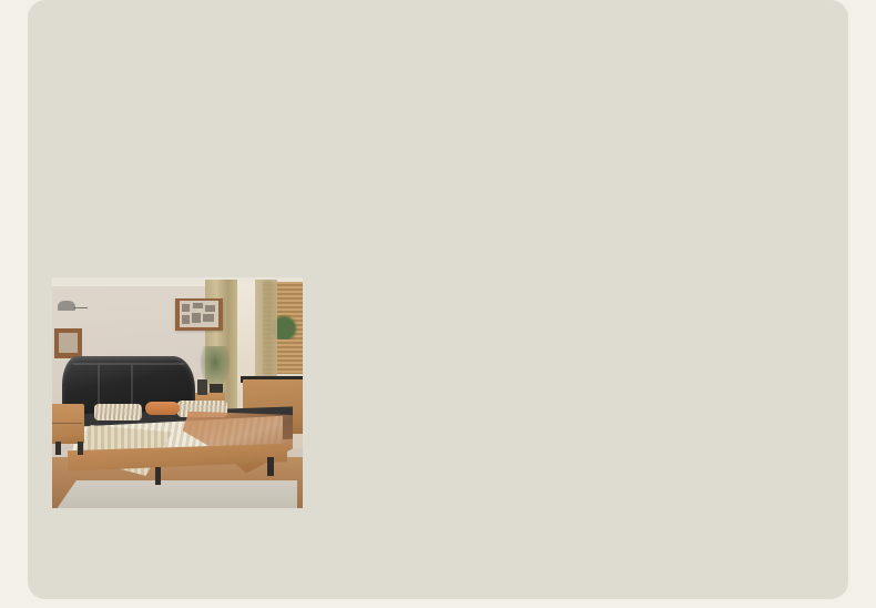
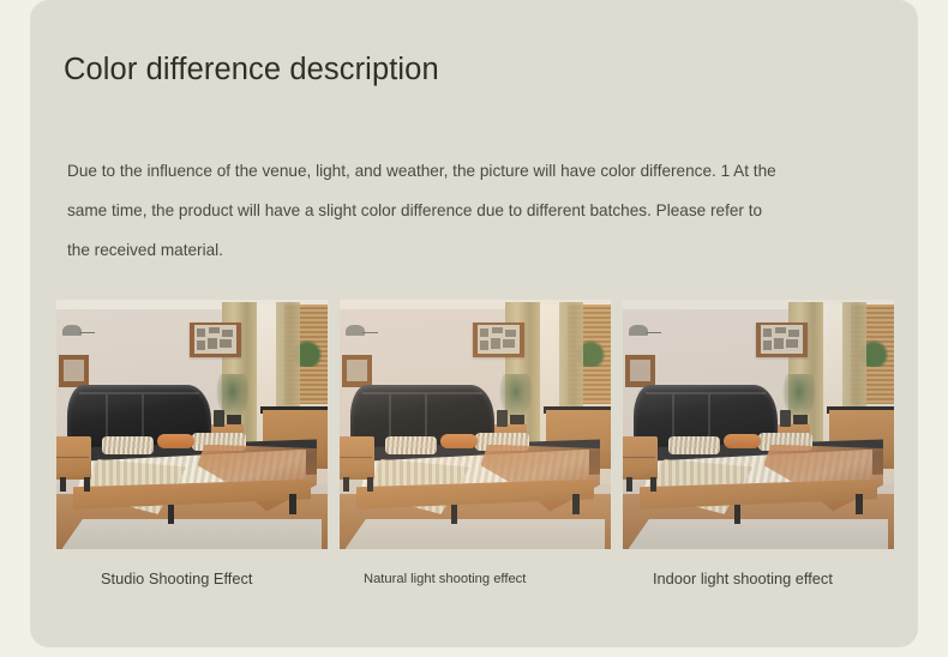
+ Color difference description
+ Due to the influence of the venue, light, and weather, the picture will have color difference. 1 At the same time, the product will have a slight color difference due to different batches. Please refer to the received material.
+ Studio Shooting Effect
+ Natural light shooting effect
+ Indoor light shooting effect
